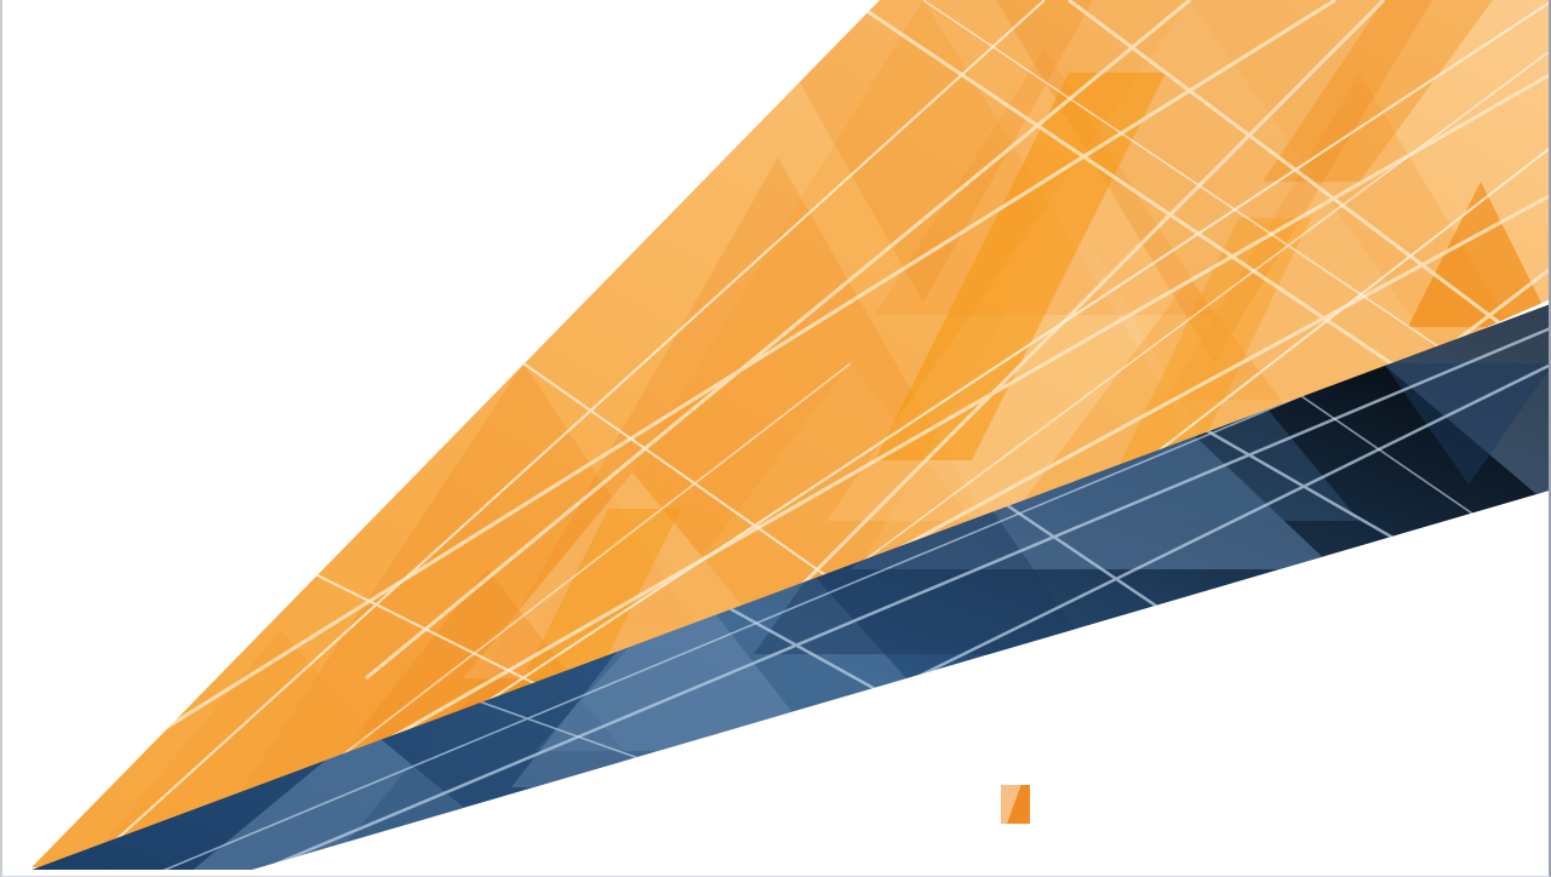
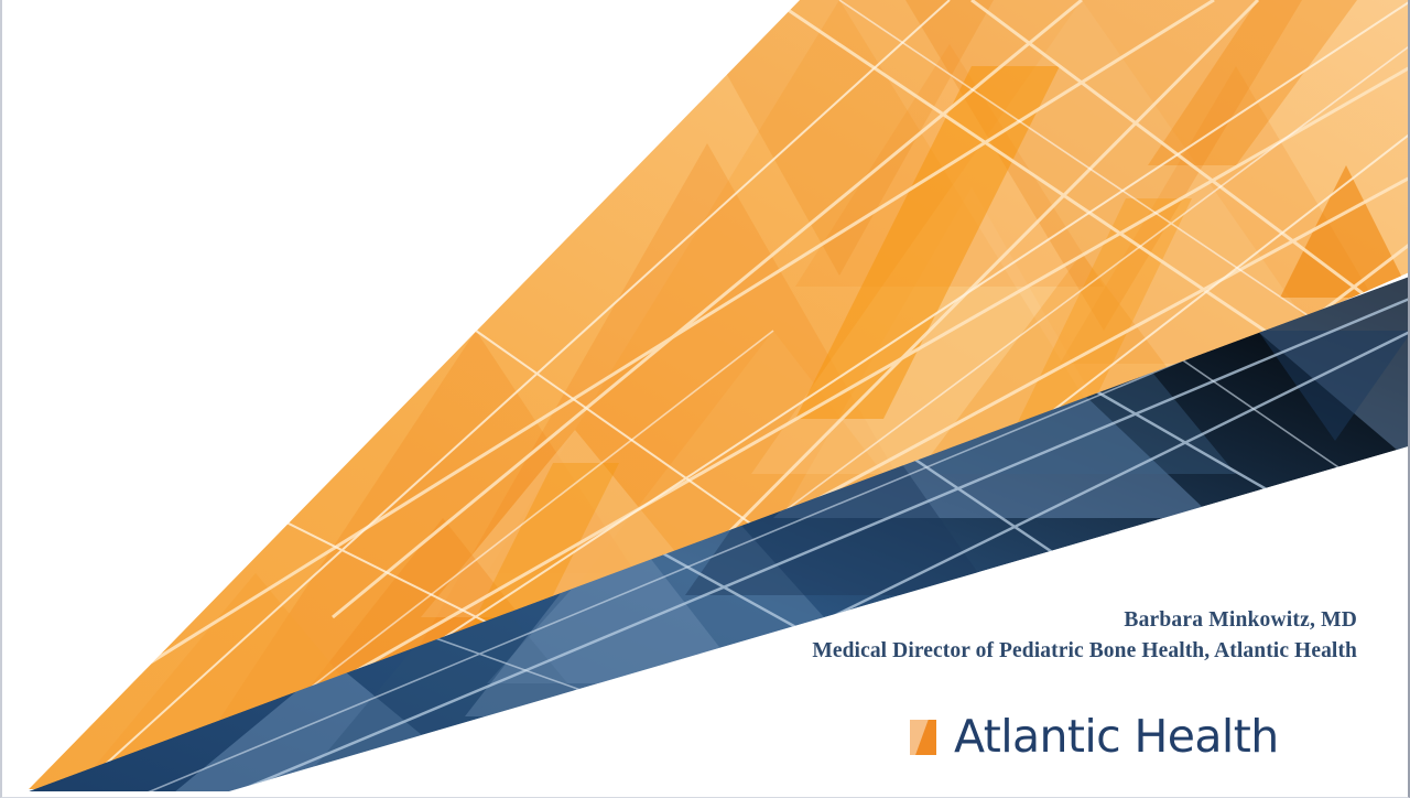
+ Barbara Minkowitz, MD
+ Medical Director of Pediatric Bone Health, Atlantic Health
+ Atlantic Health
